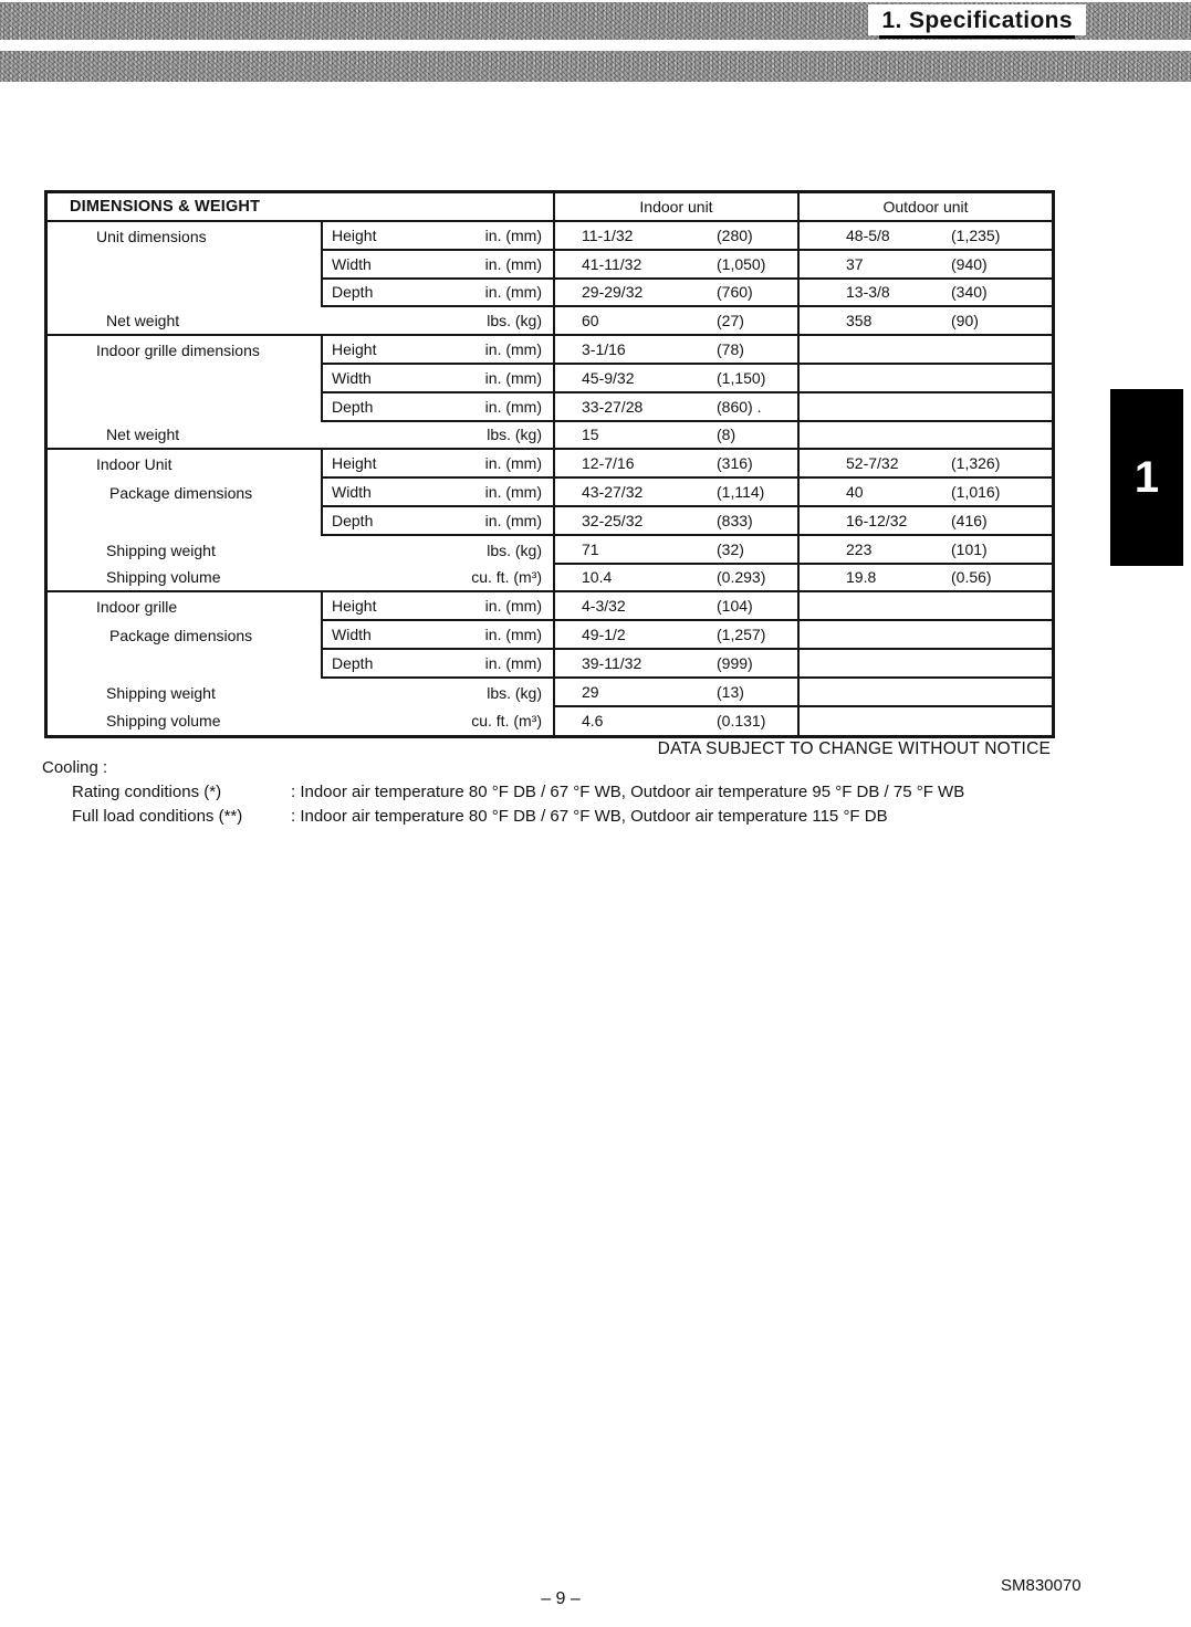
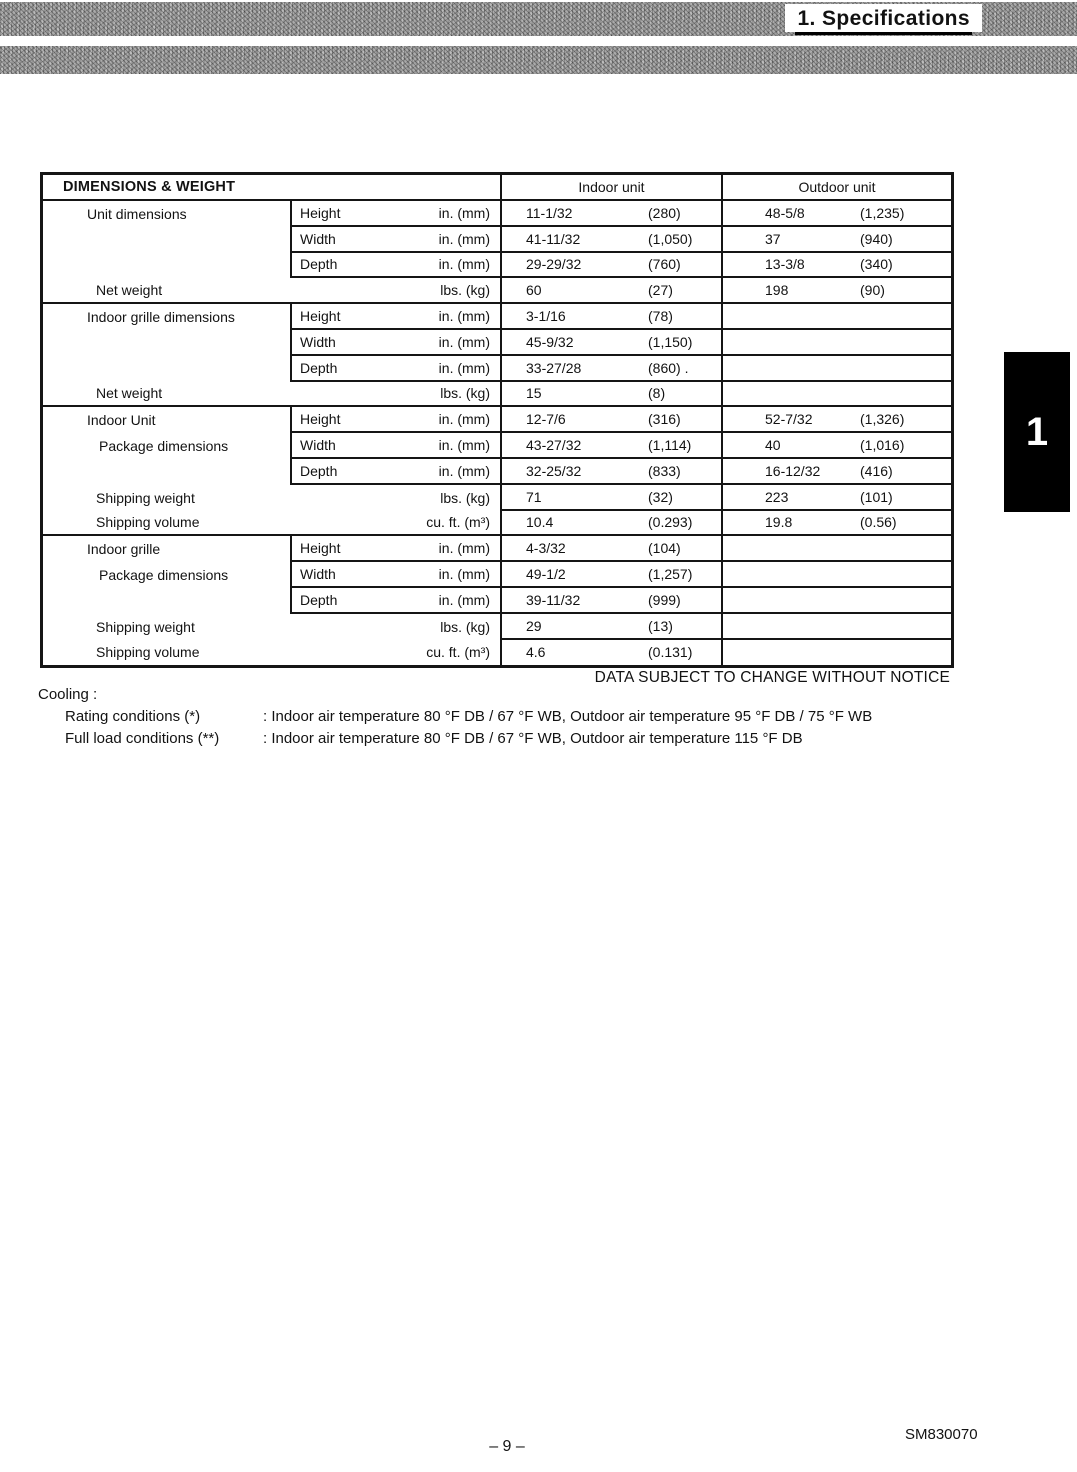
  1. Specifications
  1
  DIMENSIONS & WEIGHT
  Indoor unit
  Outdoor unit
  Unit dimensions
  Height
  in. (mm)
  11-1/32
  (280)
  48-5/8
  (1,235)
  Width
  in. (mm)
  41-11/32
  (1,050)
  37
  (940)
  Depth
  in. (mm)
  29-29/32
  (760)
  13-3/8
  (340)
  Net weight
  lbs. (kg)
  60
  (27)
- 358
+ 198
  (90)
  Indoor grille dimensions
  Height
  in. (mm)
  3-1/16
  (78)
  Width
  in. (mm)
  45-9/32
  (1,150)
  Depth
  in. (mm)
  33-27/28
  (860) .
  Net weight
  lbs. (kg)
  15
  (8)
  Indoor Unit
  Height
  in. (mm)
- 12-7/16
+ 12-7/6
  (316)
  52-7/32
  (1,326)
  Package dimensions
  Width
  in. (mm)
  43-27/32
  (1,114)
  40
  (1,016)
  Depth
  in. (mm)
  32-25/32
  (833)
  16-12/32
  (416)
  Shipping weight
  lbs. (kg)
  71
  (32)
  223
  (101)
  Shipping volume
  cu. ft. (m³)
  10.4
  (0.293)
  19.8
  (0.56)
  Indoor grille
  Height
  in. (mm)
  4-3/32
  (104)
  Package dimensions
  Width
  in. (mm)
  49-1/2
  (1,257)
  Depth
  in. (mm)
  39-11/32
  (999)
  Shipping weight
  lbs. (kg)
  29
  (13)
  Shipping volume
  cu. ft. (m³)
  4.6
  (0.131)
  DATA SUBJECT TO CHANGE WITHOUT NOTICE
  Cooling :
  Rating conditions (*)
  : Indoor air temperature 80 °F DB / 67 °F WB, Outdoor air temperature 95 °F DB / 75 °F WB
  Full load conditions (**)
  : Indoor air temperature 80 °F DB / 67 °F WB, Outdoor air temperature 115 °F DB
  SM830070
  – 9 –
